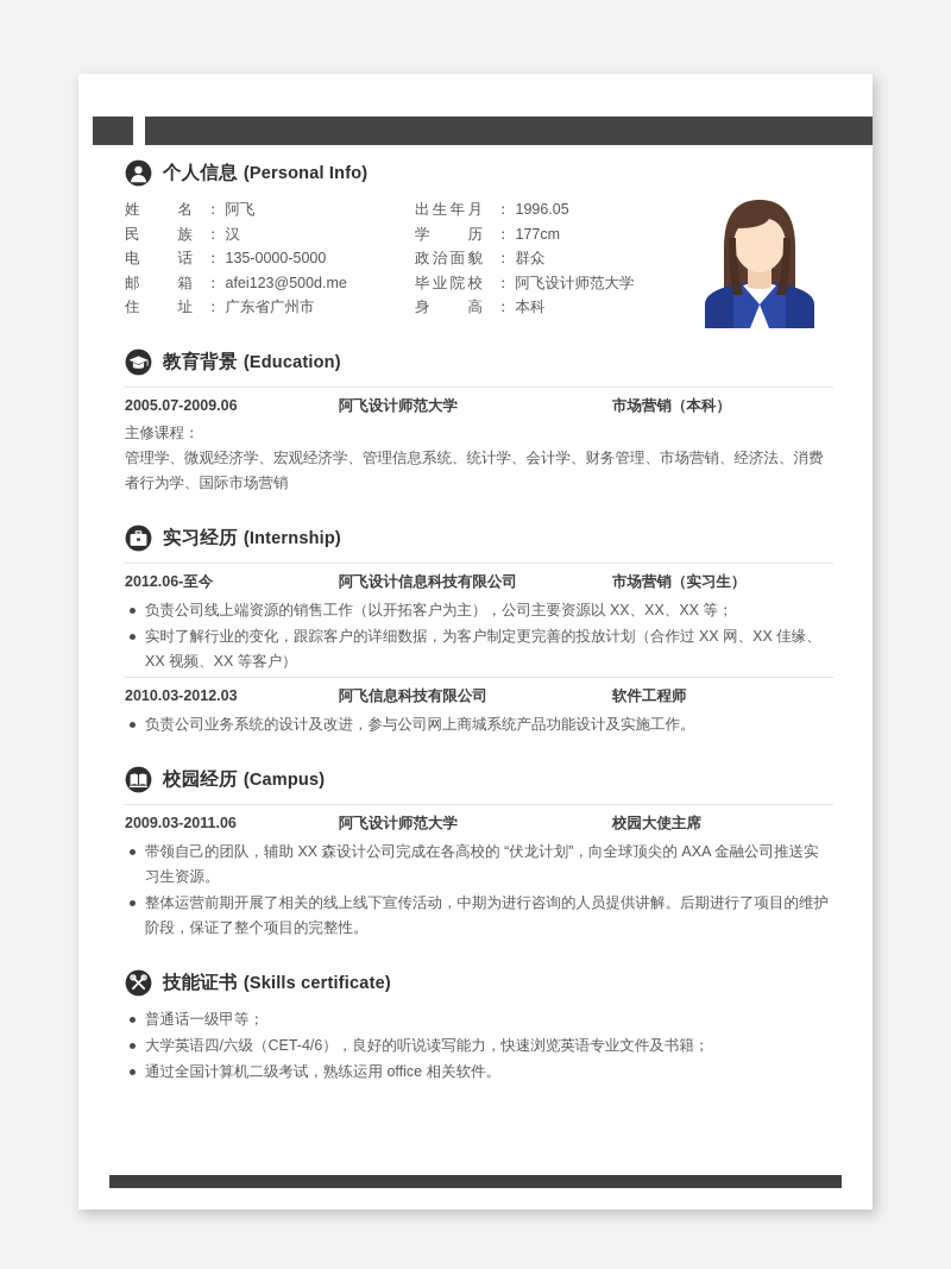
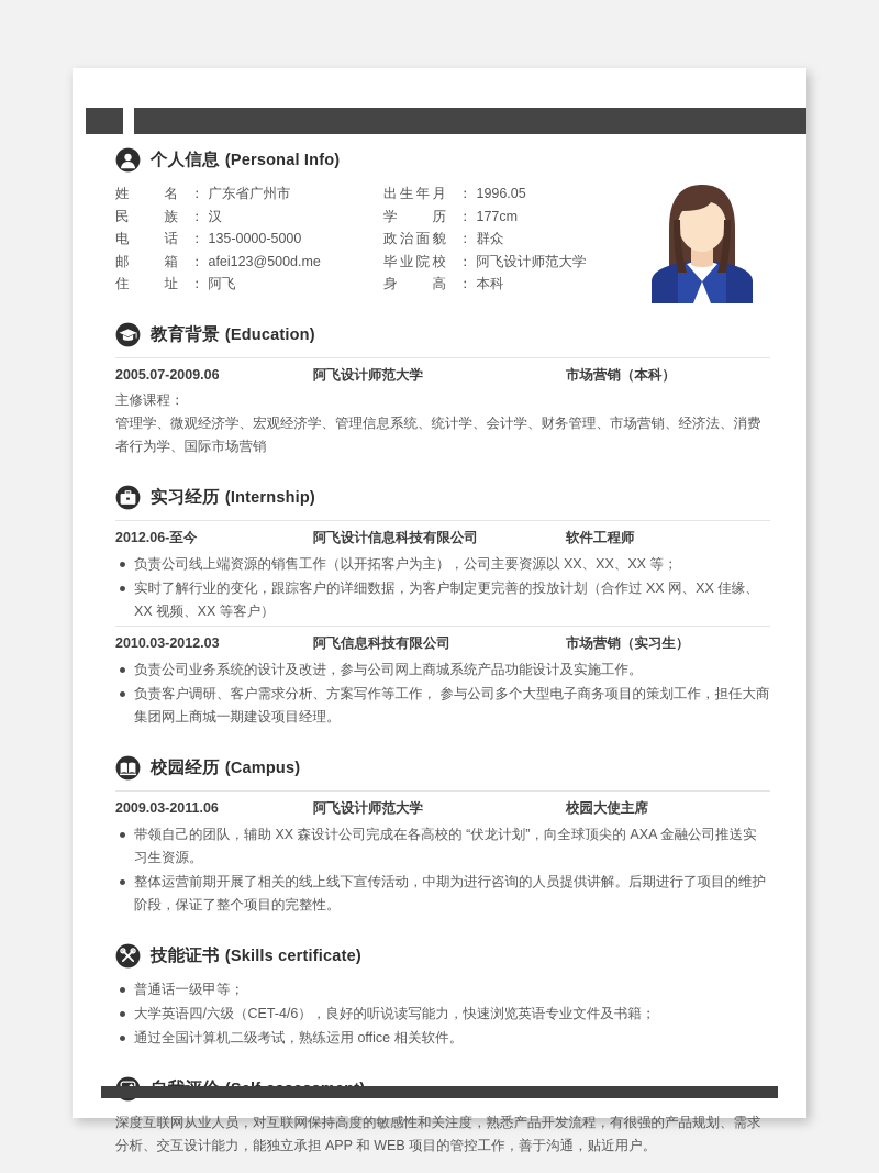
  个人信息 (Personal Info)
  姓名
  ：
- 阿飞
+ 广东省广州市
  民族
  ：
  汉
  电话
  ：
  135-0000-5000
  邮箱
  ：
  afei123@500d.me
  住址
  ：
- 广东省广州市
+ 阿飞
  出生年月
  ：
  1996.05
  学历
  ：
  177cm
  政治面貌
  ：
  群众
  毕业院校
  ：
  阿飞设计师范大学
  身高
  ：
  本科
  教育背景 (Education)
  2005.07-2009.06
  阿飞设计师范大学
  市场营销（本科）
  主修课程：
  管理学、微观经济学、宏观经济学、管理信息系统、统计学、会计学、财务管理、市场营销、经济法、消费者行为学、国际市场营销
  实习经历 (Internship)
  2012.06-至今
  阿飞设计信息科技有限公司
- 市场营销（实习生）
+ 软件工程师
  负责公司线上端资源的销售工作（以开拓客户为主），公司主要资源以 XX、XX、XX 等；
  实时了解行业的变化，跟踪客户的详细数据，为客户制定更完善的投放计划（合作过 XX 网、XX 佳缘、XX 视频、XX 等客户）
  2010.03-2012.03
  阿飞信息科技有限公司
- 软件工程师
+ 市场营销（实习生）
  负责公司业务系统的设计及改进，参与公司网上商城系统产品功能设计及实施工作。
+ 负责客户调研、客户需求分析、方案写作等工作， 参与公司多个大型电子商务项目的策划工作，担任大商集团网上商城一期建设项目经理。
  校园经历 (Campus)
  2009.03-2011.06
  阿飞设计师范大学
  校园大使主席
  带领自己的团队，辅助 XX 森设计公司完成在各高校的 “伏龙计划”，向全球顶尖的 AXA 金融公司推送实习生资源。
  整体运营前期开展了相关的线上线下宣传活动，中期为进行咨询的人员提供讲解。后期进行了项目的维护阶段，保证了整个项目的完整性。
  技能证书 (Skills certificate)
  普通话一级甲等；
  大学英语四/六级（CET-4/6），良好的听说读写能力，快速浏览英语专业文件及书籍；
  通过全国计算机二级考试，熟练运用 office 相关软件。
+ 深度互联网从业人员，对互联网保持高度的敏感性和关注度，熟悉产品开发流程，有很强的产品规划、需求分析、交互设计能力，能独立承担 APP 和 WEB 项目的管控工作，善于沟通，贴近用户。
